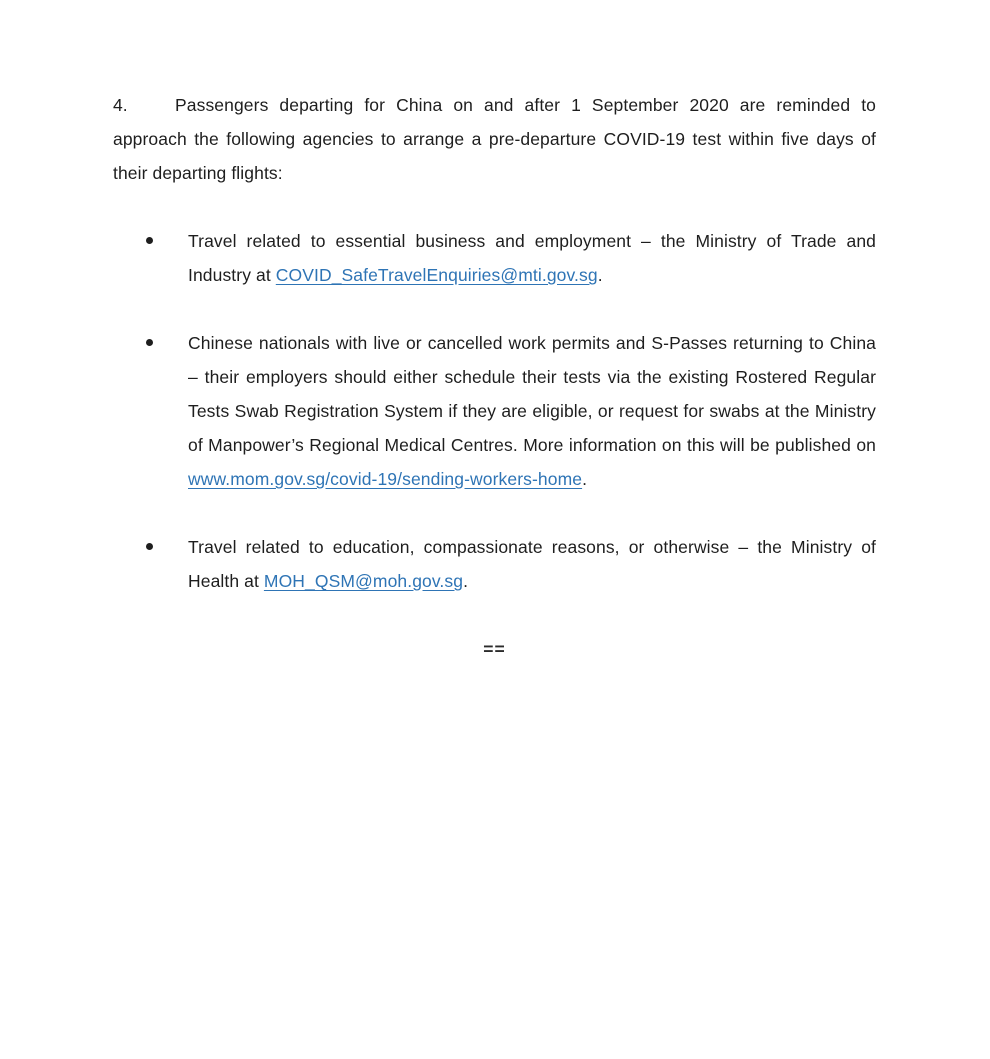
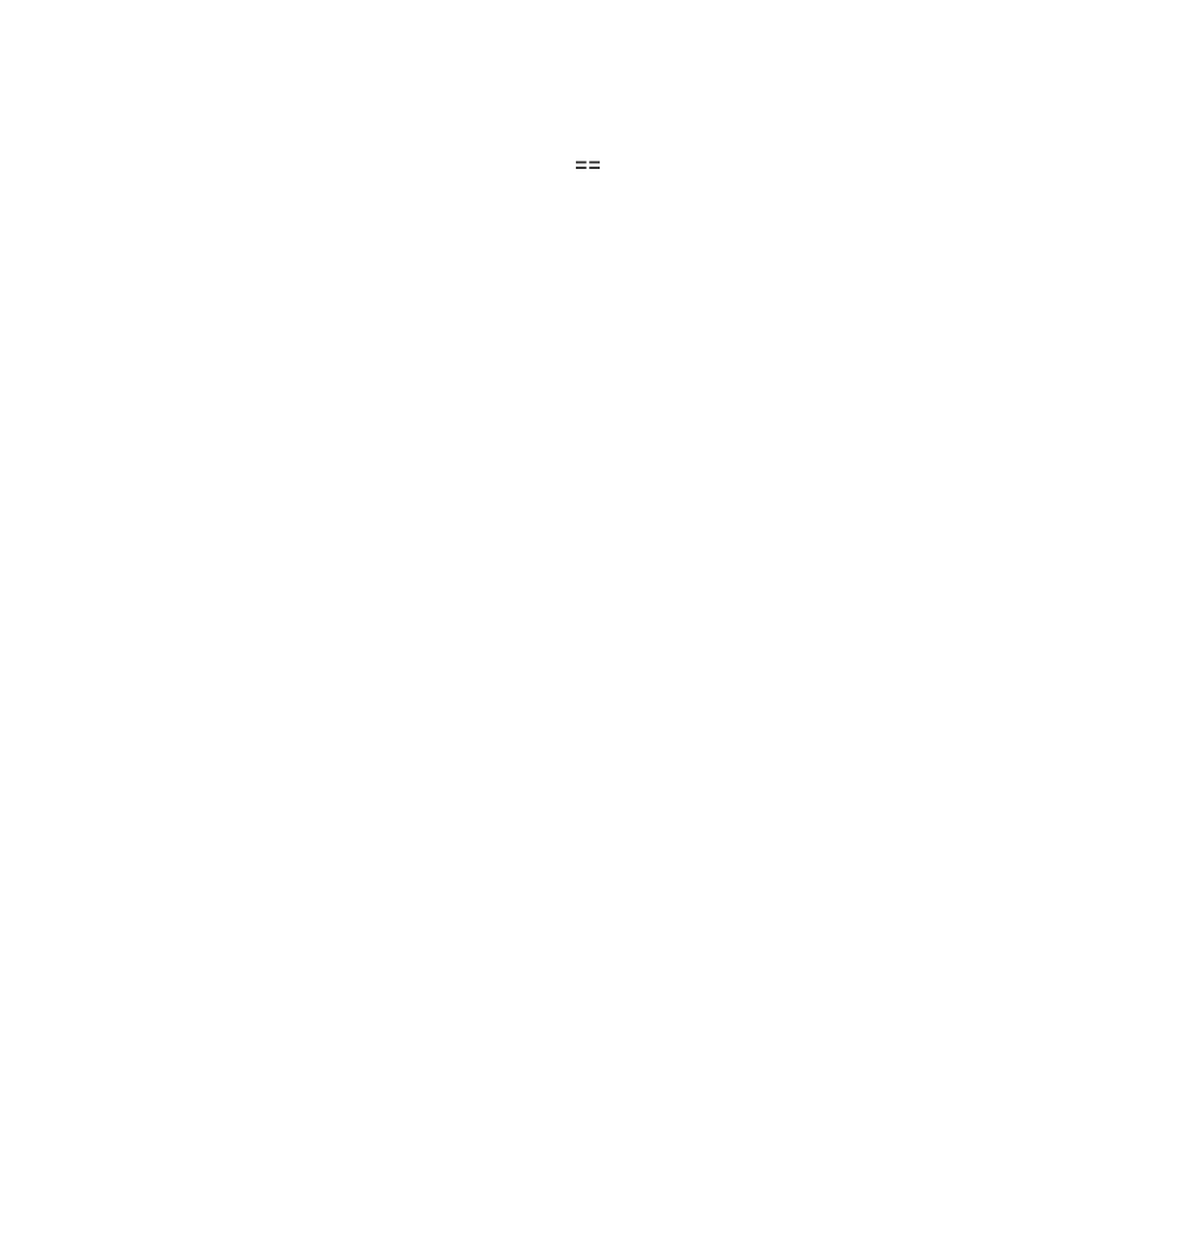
- 4. Passengers departing for China on and after 1 September 2020 are reminded to approach the following agencies to arrange a pre-departure COVID-19 test within five days of their departing flights:
- Travel related to essential business and employment – the Ministry of Trade and Industry at COVID_SafeTravelEnquiries@mti.gov.sg.
- Chinese nationals with live or cancelled work permits and S-Passes returning to China – their employers should either schedule their tests via the existing Rostered Regular Tests Swab Registration System if they are eligible, or request for swabs at the Ministry of Manpower’s Regional Medical Centres. More information on this will be published on www.mom.gov.sg/covid-19/sending-workers-home.
- Travel related to education, compassionate reasons, or otherwise – the Ministry of Health at MOH_QSM@moh.gov.sg.
  ==
